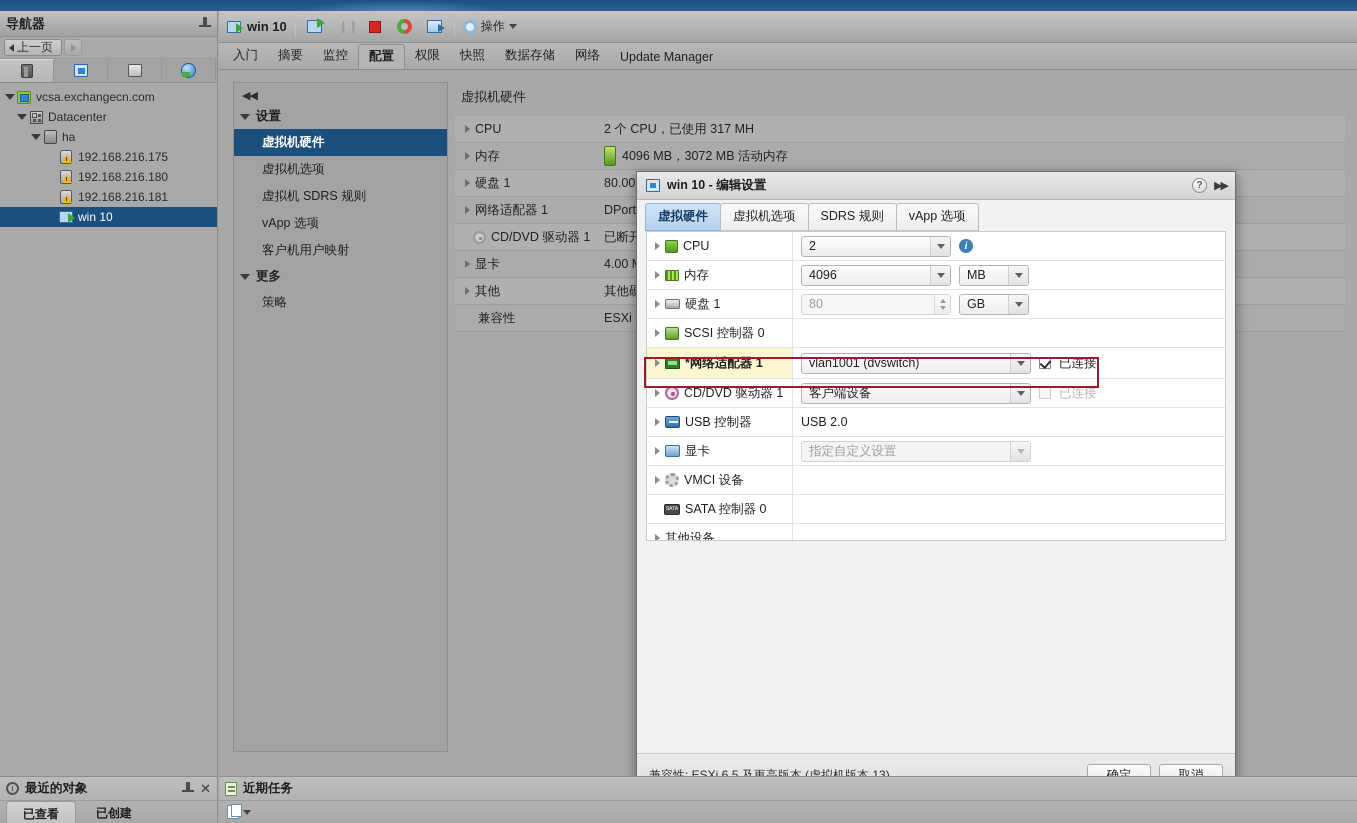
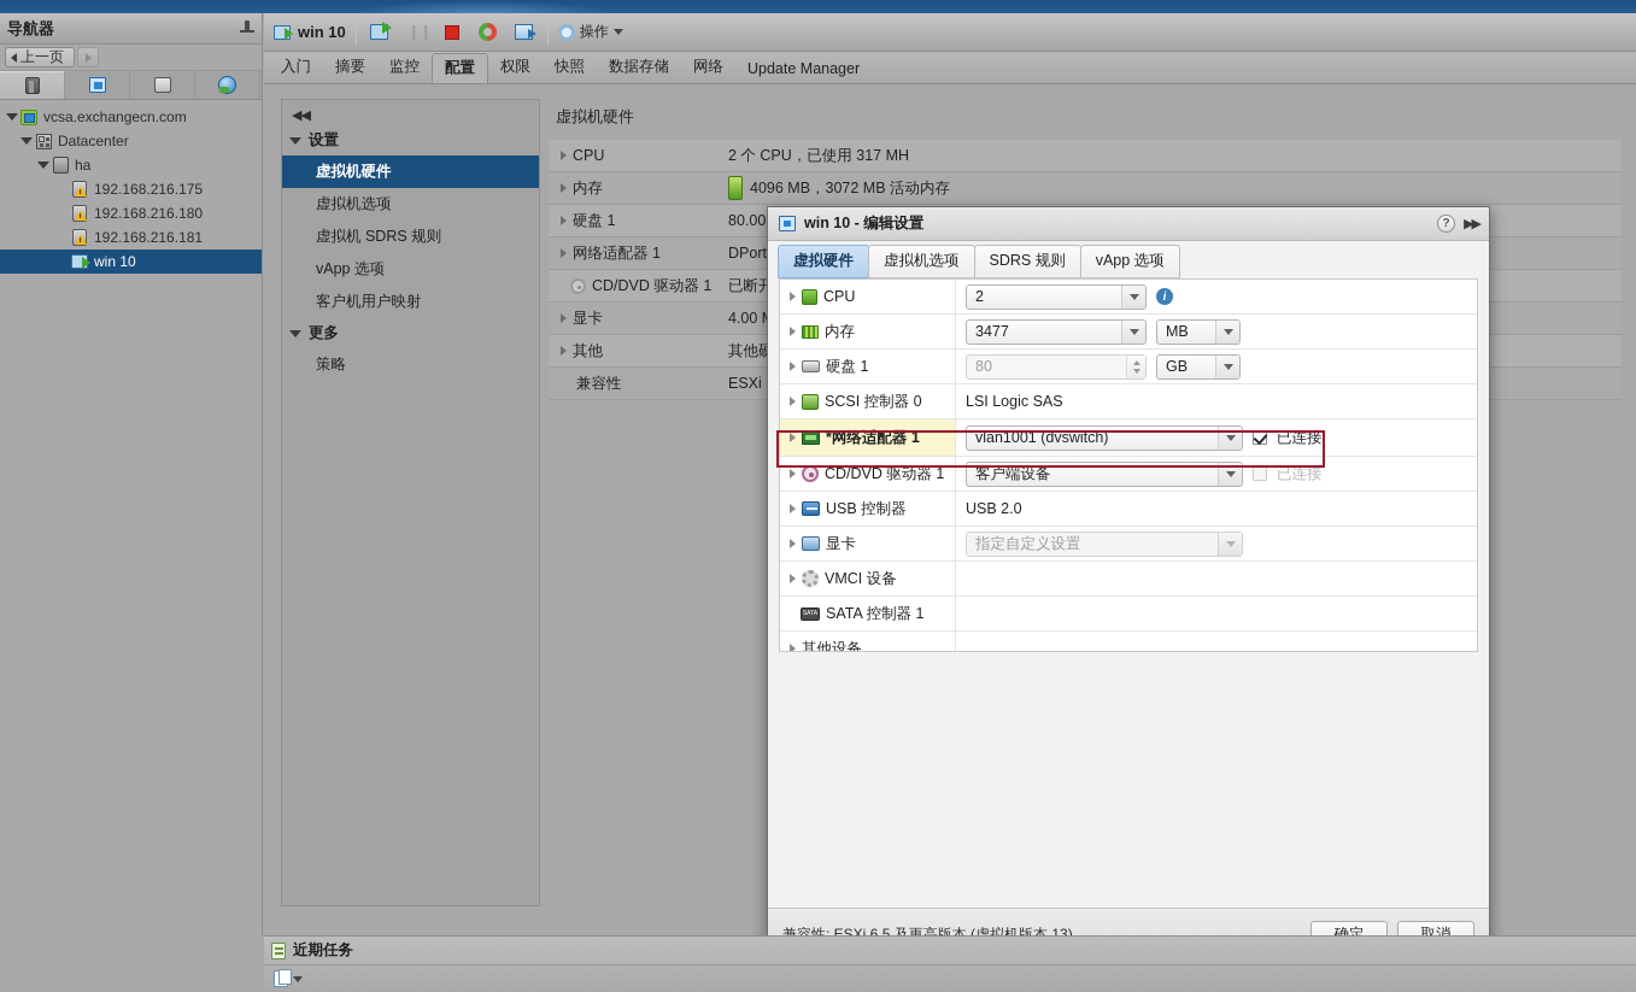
  导航器
  上一页
  vcsa.exchangecn.com
  Datacenter
  ha
  192.168.216.175
  192.168.216.180
  192.168.216.181
  win 10
  win 10
  ❙❙
  操作
  入门
  摘要
  监控
  配置
  权限
  快照
  数据存储
  网络
  Update Manager
  ◀◀
  设置
  虚拟机硬件
  虚拟机选项
  虚拟机 SDRS 规则
  vApp 选项
  客户机用户映射
  更多
  策略
  虚拟机硬件
  CPU
  2 个 CPU，已使用 317 MH
  内存
  4096 MB，3072 MB 活动内存
  硬盘 1
  80.00
  网络适配器 1
  DPort
  CD/DVD 驱动器 1
  显卡
  4.00
  其他
  兼容性
  ESXi
  win 10 - 编辑设置
  ?
  ▶▶
  虚拟硬件
  虚拟机选项
  SDRS 规则
  vApp 选项
  CPU
  2
  i
  内存
- 4096
+ 3477
  MB
  硬盘 1
  80
  GB
  SCSI 控制器 0
+ LSI Logic SAS
  *网络适配器 1
  vlan1001 (dvswitch)
  已连接
  CD/DVD 驱动器 1
  客户端设备
  已连接
  USB 控制器
  USB 2.0
  显卡
  指定自定义设置
  VMCI 设备
- SATA 控制器 0
+ SATA 控制器 1
  其他设备
  兼容性: ESXi 6.5 及更高版本 (虚拟机版本 13)
  确定
  取消
- 最近的对象
- ✕
- 已查看
- 已创建
  近期任务
